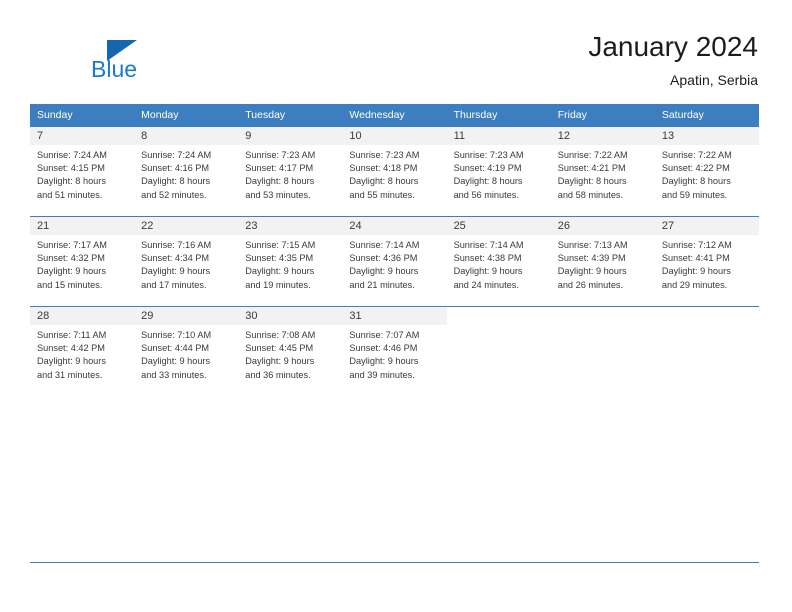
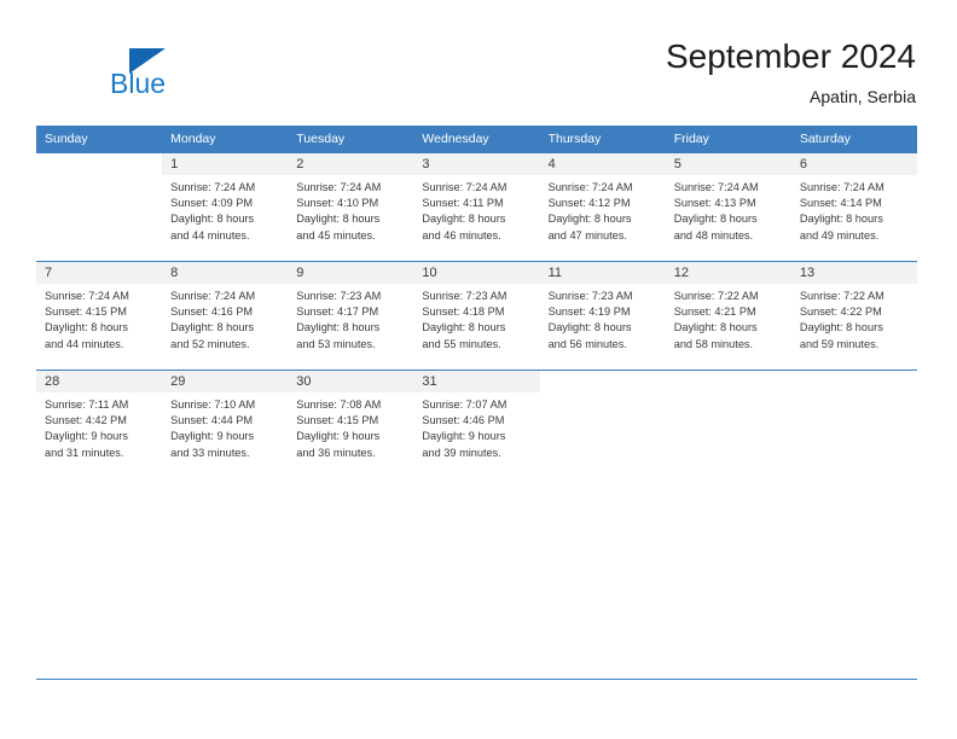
  Blue
- January 2024
+ September 2024
  Apatin, Serbia
  Sunday	Monday	Tuesday	Wednesday	Thursday	Friday	Saturday
+ 	1Sunrise: 7:24 AMSunset: 4:09 PMDaylight: 8 hoursand 44 minutes.	2Sunrise: 7:24 AMSunset: 4:10 PMDaylight: 8 hoursand 45 minutes.	3Sunrise: 7:24 AMSunset: 4:11 PMDaylight: 8 hoursand 46 minutes.	4Sunrise: 7:24 AMSunset: 4:12 PMDaylight: 8 hoursand 47 minutes.	5Sunrise: 7:24 AMSunset: 4:13 PMDaylight: 8 hoursand 48 minutes.	6Sunrise: 7:24 AMSunset: 4:14 PMDaylight: 8 hoursand 49 minutes.
- 7Sunrise: 7:24 AMSunset: 4:15 PMDaylight: 8 hoursand 51 minutes.	8Sunrise: 7:24 AMSunset: 4:16 PMDaylight: 8 hoursand 52 minutes.	9Sunrise: 7:23 AMSunset: 4:17 PMDaylight: 8 hoursand 53 minutes.	10Sunrise: 7:23 AMSunset: 4:18 PMDaylight: 8 hoursand 55 minutes.	11Sunrise: 7:23 AMSunset: 4:19 PMDaylight: 8 hoursand 56 minutes.	12Sunrise: 7:22 AMSunset: 4:21 PMDaylight: 8 hoursand 58 minutes.	13Sunrise: 7:22 AMSunset: 4:22 PMDaylight: 8 hoursand 59 minutes.
+ 7Sunrise: 7:24 AMSunset: 4:15 PMDaylight: 8 hoursand 44 minutes.	8Sunrise: 7:24 AMSunset: 4:16 PMDaylight: 8 hoursand 52 minutes.	9Sunrise: 7:23 AMSunset: 4:17 PMDaylight: 8 hoursand 53 minutes.	10Sunrise: 7:23 AMSunset: 4:18 PMDaylight: 8 hoursand 55 minutes.	11Sunrise: 7:23 AMSunset: 4:19 PMDaylight: 8 hoursand 56 minutes.	12Sunrise: 7:22 AMSunset: 4:21 PMDaylight: 8 hoursand 58 minutes.	13Sunrise: 7:22 AMSunset: 4:22 PMDaylight: 8 hoursand 59 minutes.
- 21Sunrise: 7:17 AMSunset: 4:32 PMDaylight: 9 hoursand 15 minutes.	22Sunrise: 7:16 AMSunset: 4:34 PMDaylight: 9 hoursand 17 minutes.	23Sunrise: 7:15 AMSunset: 4:35 PMDaylight: 9 hoursand 19 minutes.	24Sunrise: 7:14 AMSunset: 4:36 PMDaylight: 9 hoursand 21 minutes.	25Sunrise: 7:14 AMSunset: 4:38 PMDaylight: 9 hoursand 24 minutes.	26Sunrise: 7:13 AMSunset: 4:39 PMDaylight: 9 hoursand 26 minutes.	27Sunrise: 7:12 AMSunset: 4:41 PMDaylight: 9 hoursand 29 minutes.
- 28Sunrise: 7:11 AMSunset: 4:42 PMDaylight: 9 hoursand 31 minutes.	29Sunrise: 7:10 AMSunset: 4:44 PMDaylight: 9 hoursand 33 minutes.	30Sunrise: 7:08 AMSunset: 4:45 PMDaylight: 9 hoursand 36 minutes.	31Sunrise: 7:07 AMSunset: 4:46 PMDaylight: 9 hoursand 39 minutes.
+ 28Sunrise: 7:11 AMSunset: 4:42 PMDaylight: 9 hoursand 31 minutes.	29Sunrise: 7:10 AMSunset: 4:44 PMDaylight: 9 hoursand 33 minutes.	30Sunrise: 7:08 AMSunset: 4:15 PMDaylight: 9 hoursand 36 minutes.	31Sunrise: 7:07 AMSunset: 4:46 PMDaylight: 9 hoursand 39 minutes.
